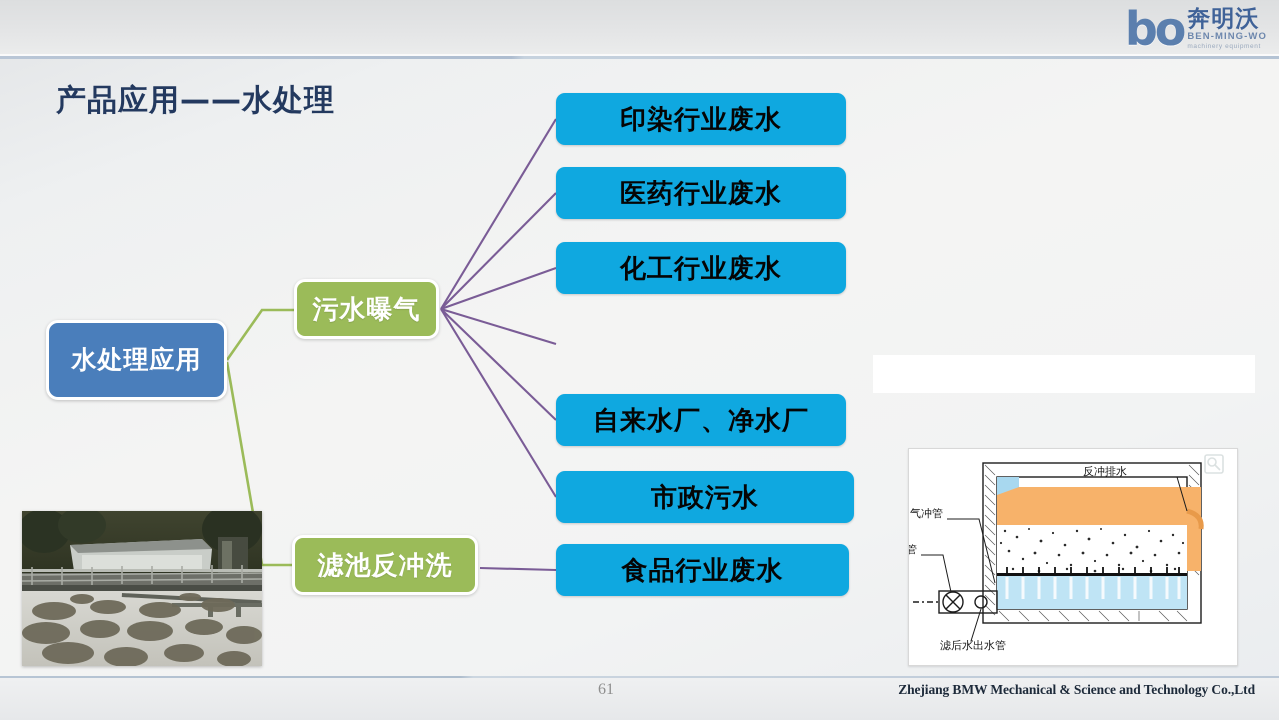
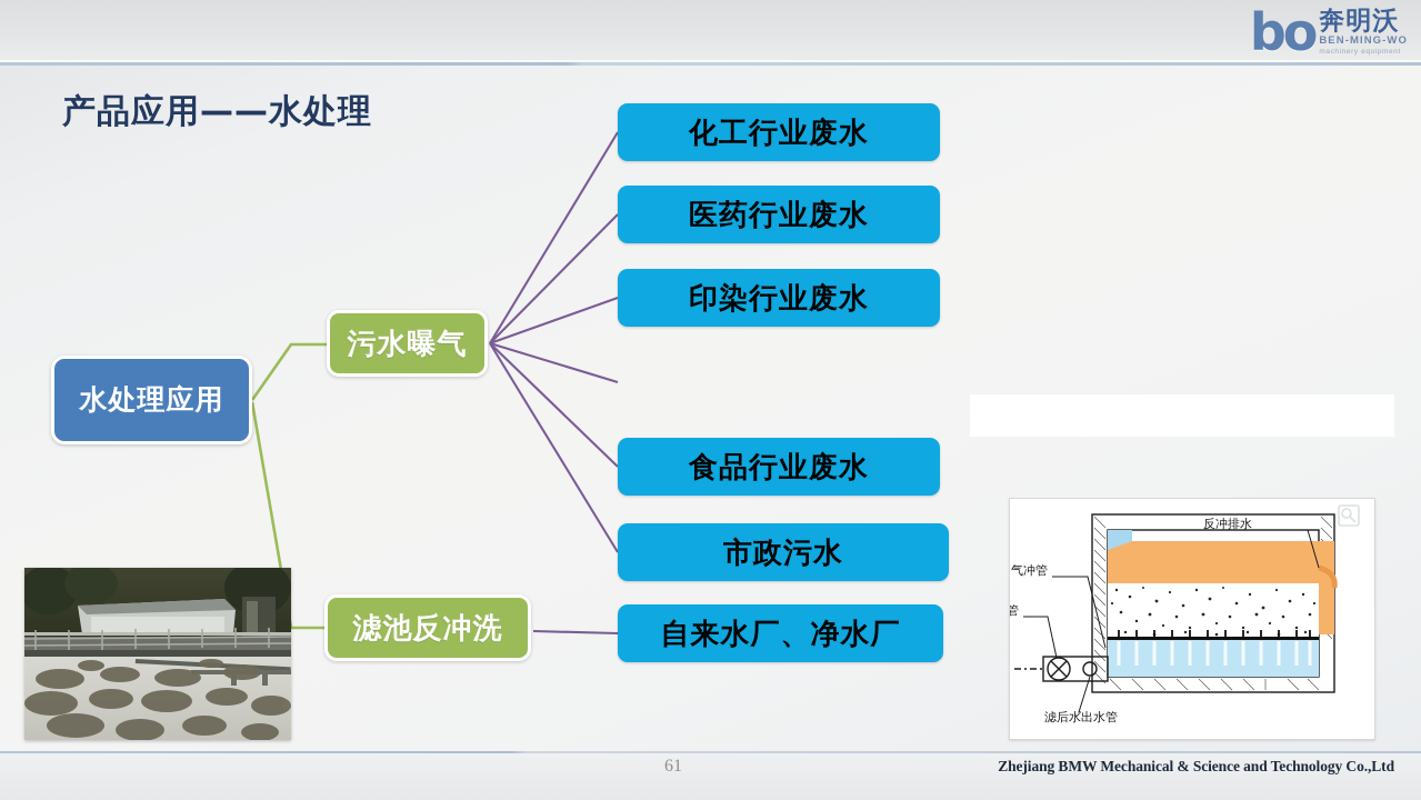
  bo
  奔明沃
  BEN-MING-WO
  产品应用——水处理
  水处理应用
  污水曝气
  滤池反冲洗
- 印染行业废水
+ 化工行业废水
  医药行业废水
- 化工行业废水
+ 印染行业废水
- 自来水厂、净水厂
+ 食品行业废水
  市政污水
- 食品行业废水
+ 自来水厂、净水厂
  反冲排水
  气冲管
  滤后水出水管
  61
  Zhejiang BMW Mechanical & Science and Technology Co.,Ltd
